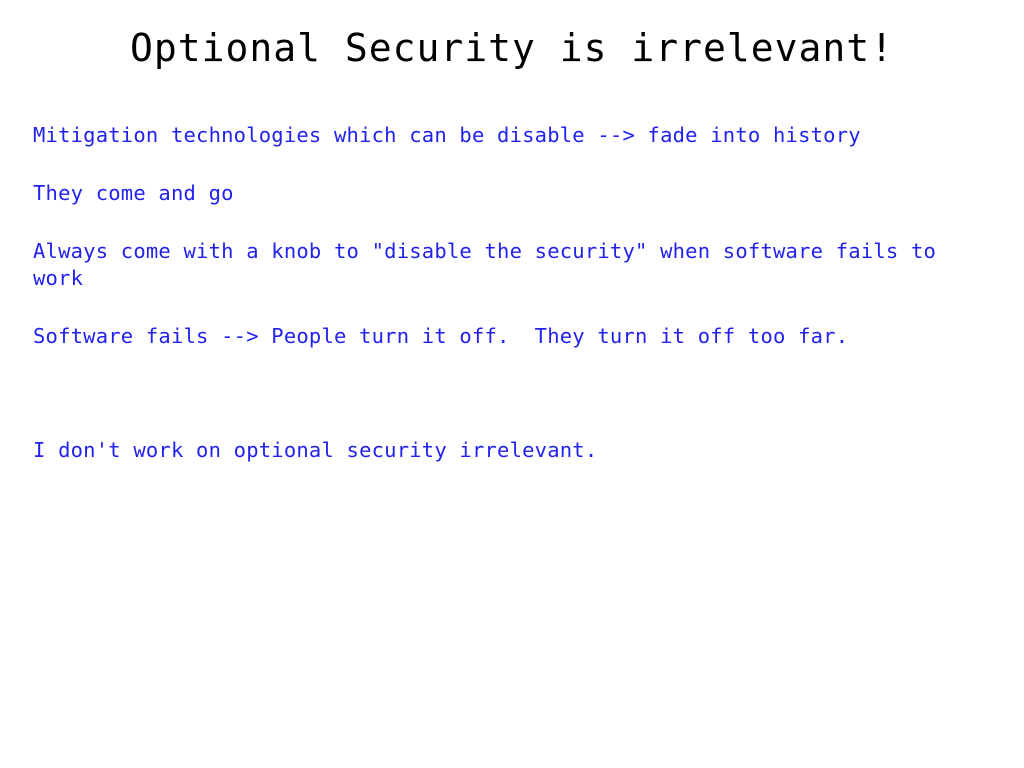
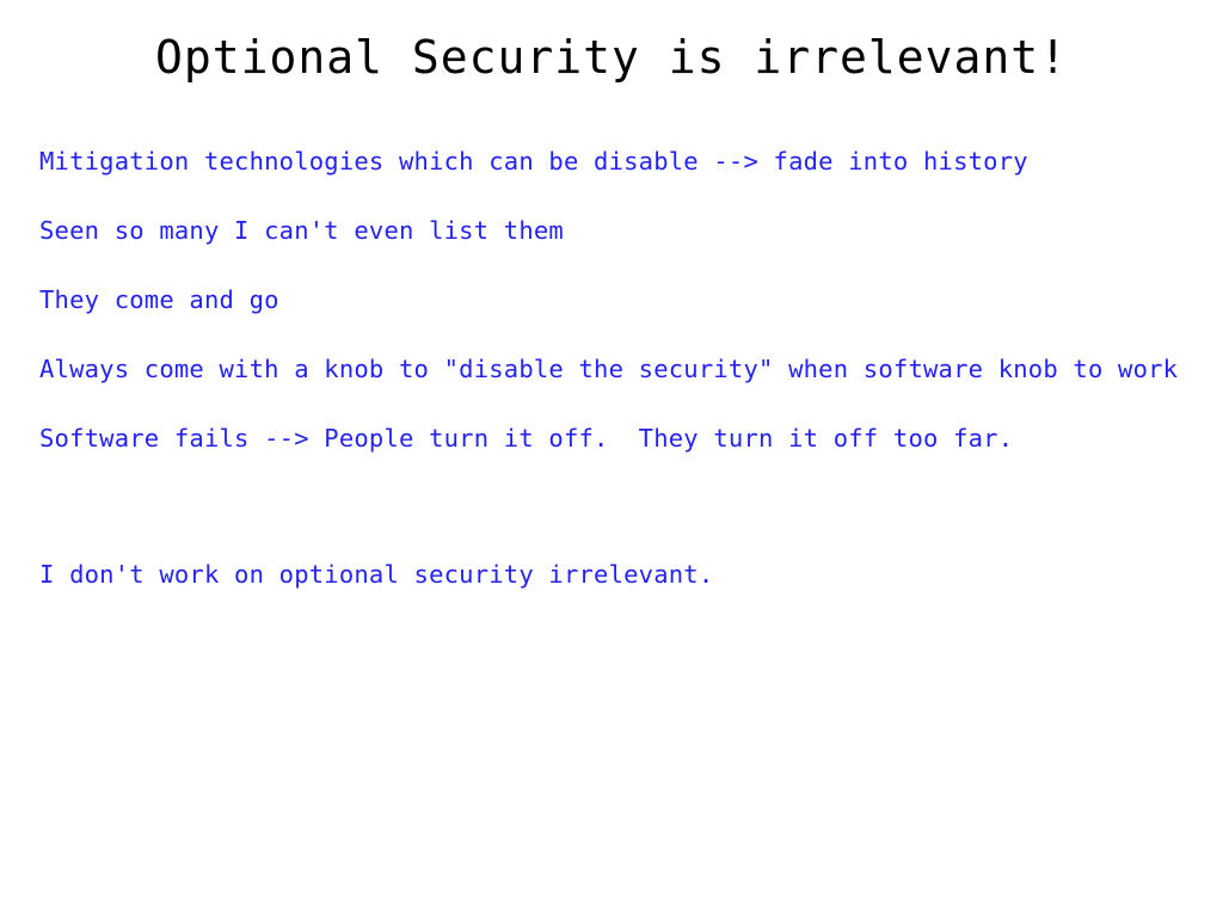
  Optional Security is irrelevant!
  Mitigation technologies which can be disable --> fade into history
+ Seen so many I can't even list them
  They come and go
- Always come with a knob to "disable the security" when software fails to work
+ Always come with a knob to "disable the security" when software knob to work
  Software fails --> People turn it off. They turn it off too far.
  I don't work on optional security irrelevant.
